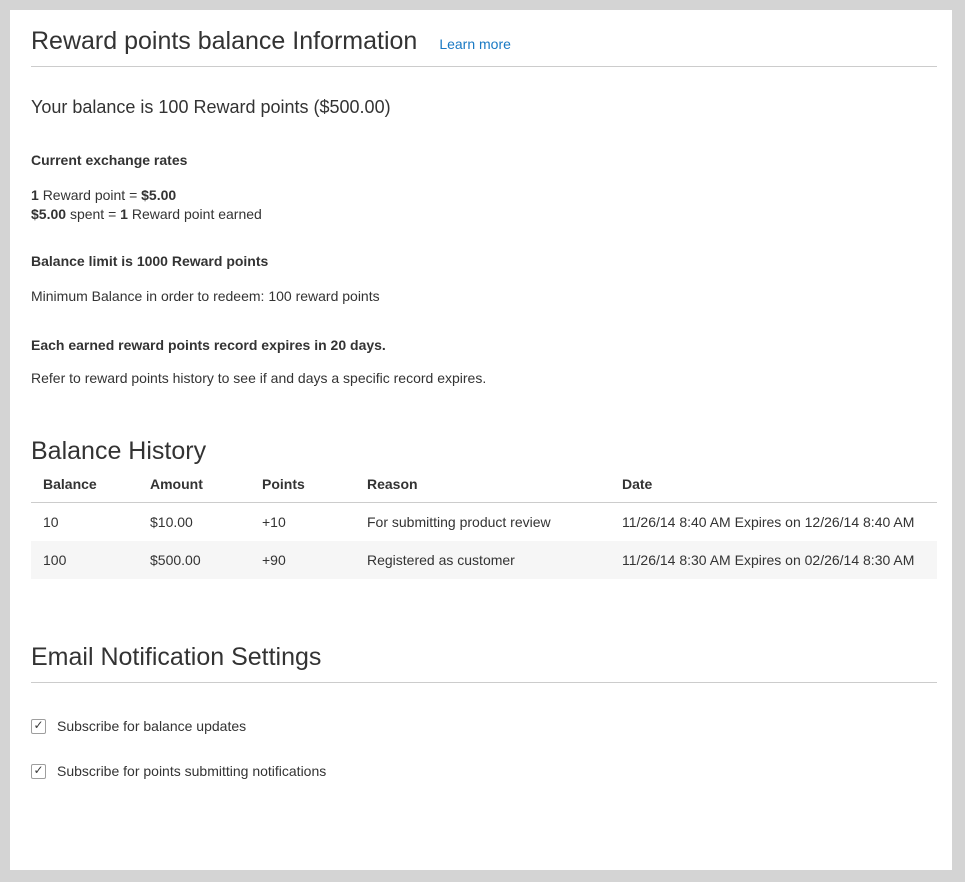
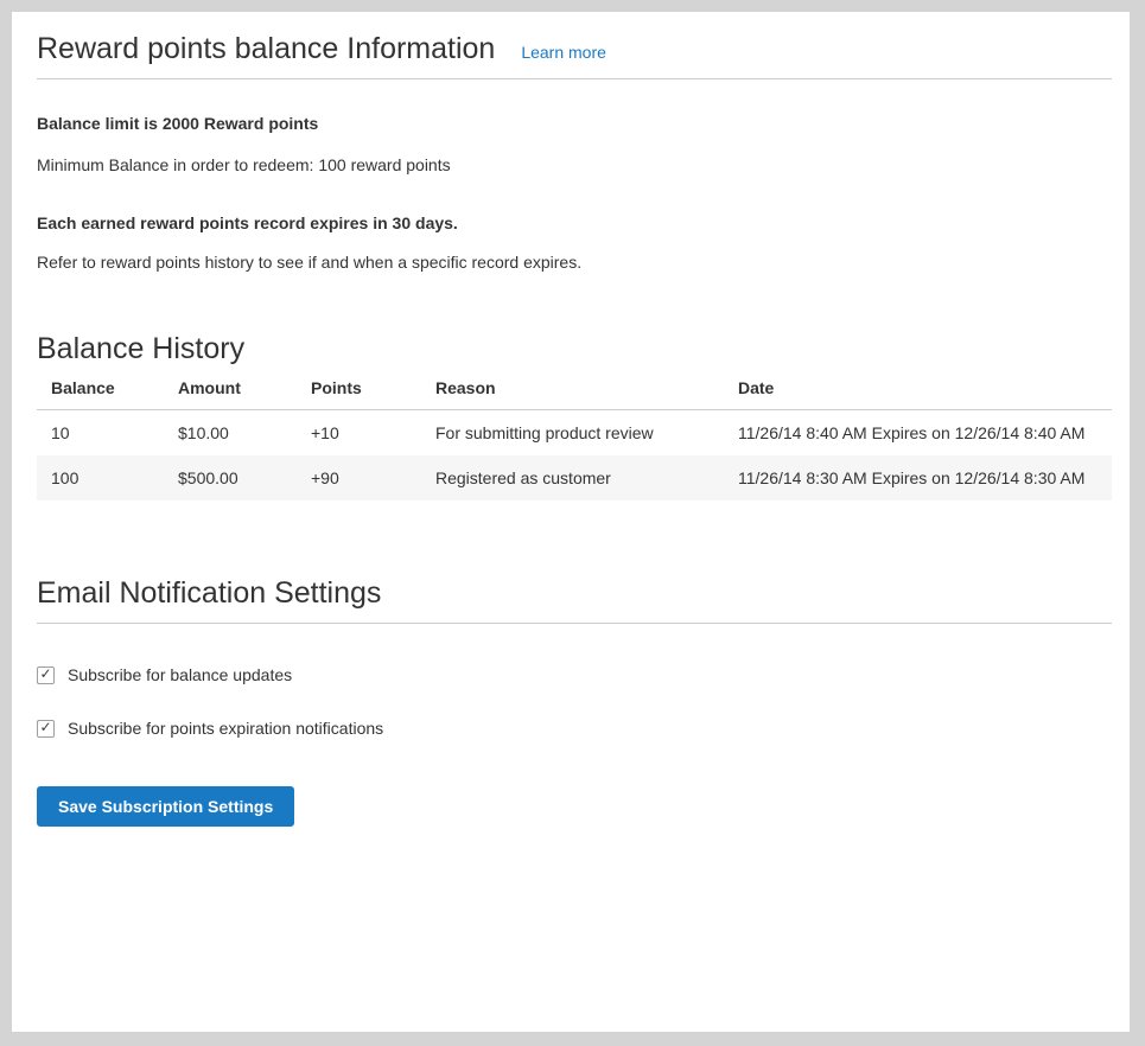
  Reward points balance Information
  Learn more
- Your balance is 100 Reward points ($500.00)
- Current exchange rates
- 1 Reward point = $5.00
- $5.00 spent = 1 Reward point earned
- Balance limit is 1000 Reward points
+ Balance limit is 2000 Reward points
  Minimum Balance in order to redeem: 100 reward points
- Each earned reward points record expires in 20 days.
+ Each earned reward points record expires in 30 days.
- Refer to reward points history to see if and days a specific record expires.
+ Refer to reward points history to see if and when a specific record expires.
  Balance History
  Balance	Amount	Points	Reason	Date
  10	$10.00	+10	For submitting product review	11/26/14 8:40 AM Expires on 12/26/14 8:40 AM
- 100	$500.00	+90	Registered as customer	11/26/14 8:30 AM Expires on 02/26/14 8:30 AM
+ 100	$500.00	+90	Registered as customer	11/26/14 8:30 AM Expires on 12/26/14 8:30 AM
  Email Notification Settings
  ✓
  Subscribe for balance updates
  ✓
- Subscribe for points submitting notifications
+ Subscribe for points expiration notifications
+ Save Subscription Settings
